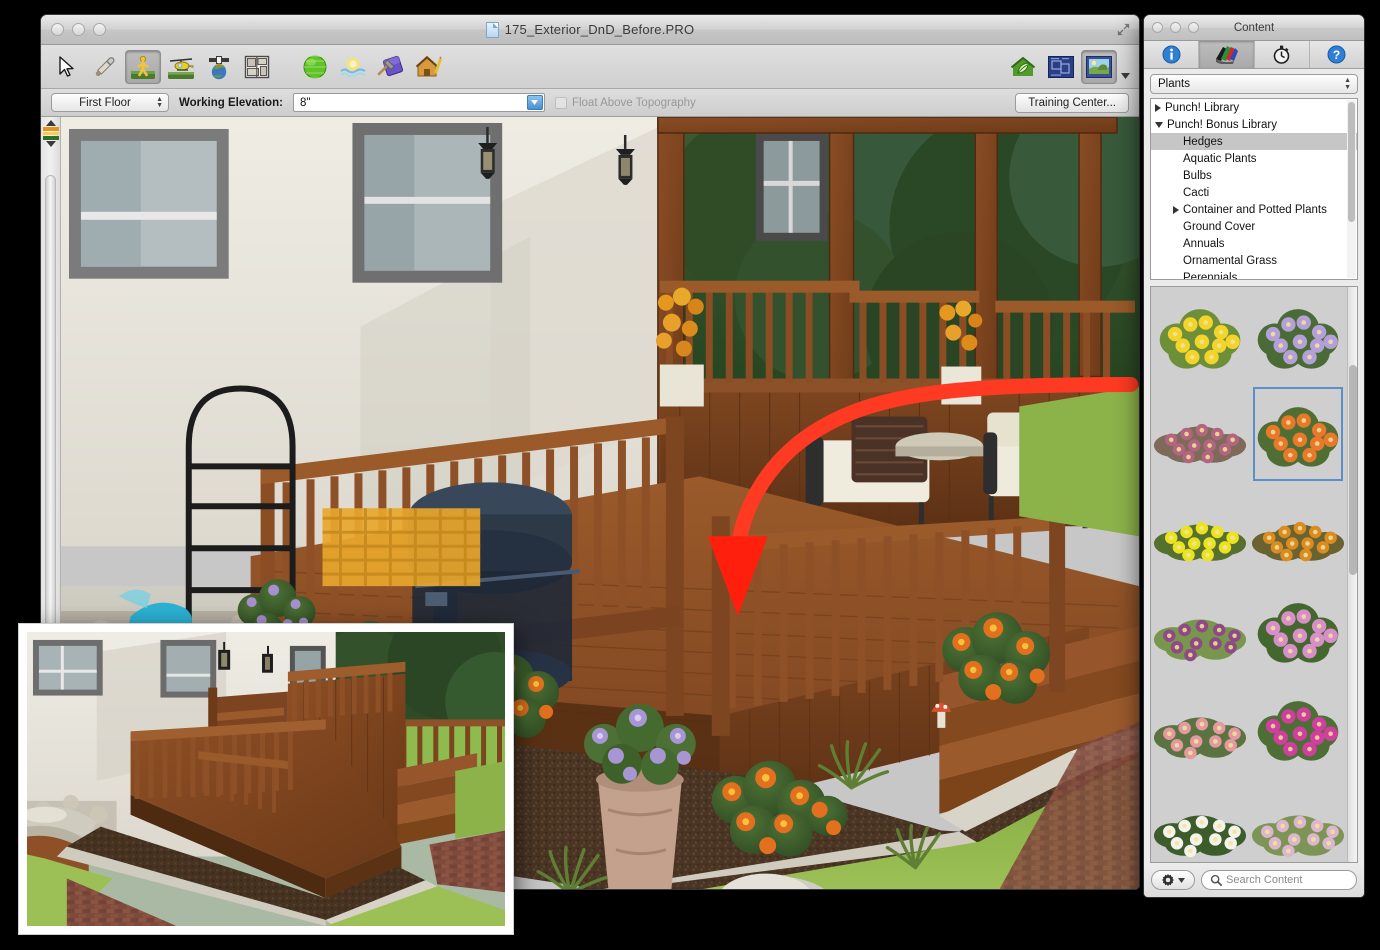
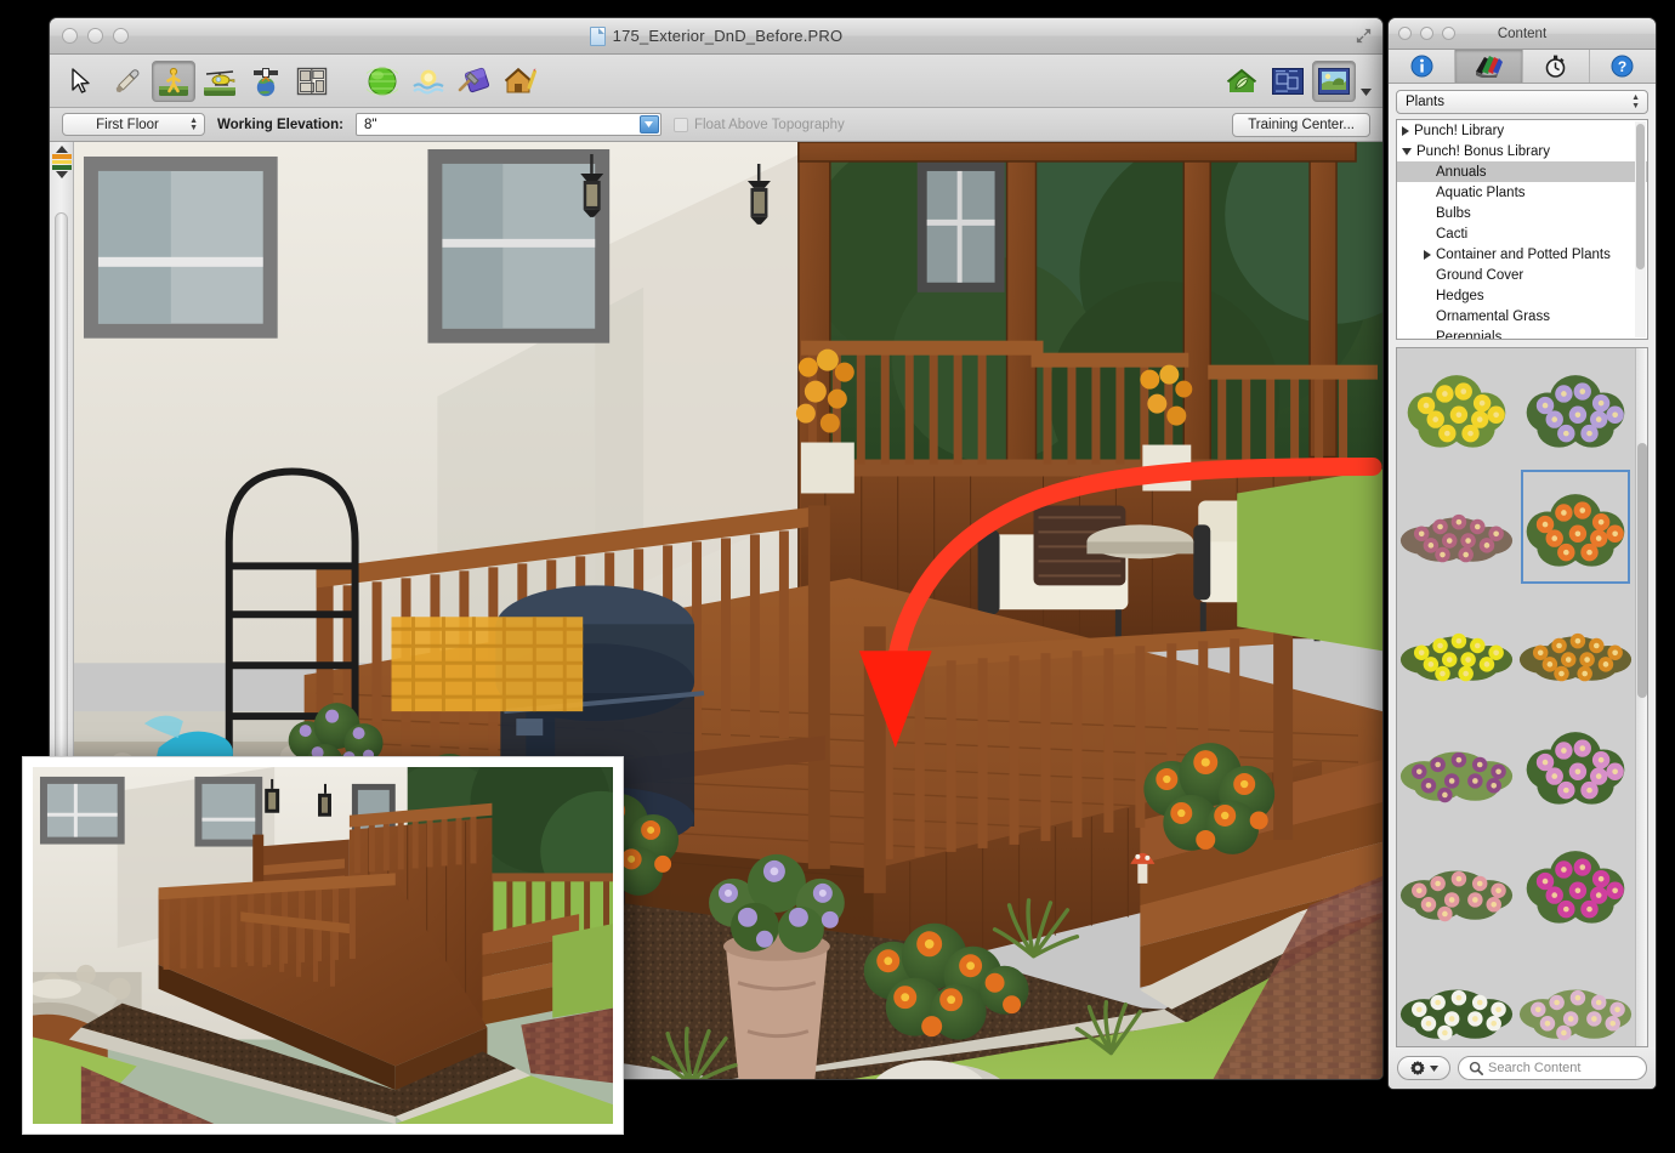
  175_Exterior_DnD_Before.PRO
  First Floor
  Working Elevation:
  8"
  Float Above Topography
  Training Center...
  Content
  ?
  Plants
  Punch! Library
  Punch! Bonus Library
- Hedges
+ Annuals
  Aquatic Plants
  Bulbs
  Cacti
  Container and Potted Plants
  Ground Cover
- Annuals
+ Hedges
  Ornamental Grass
  Perennials
  Search Content
